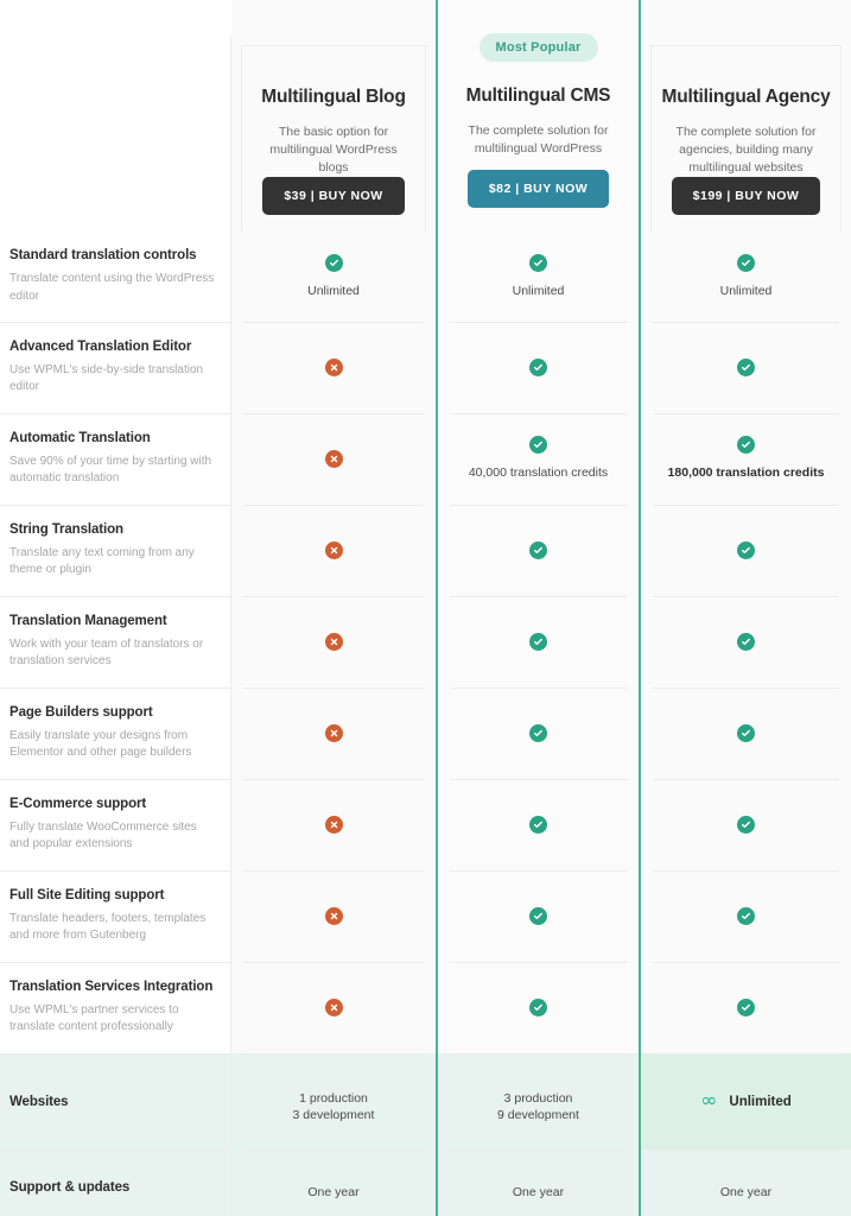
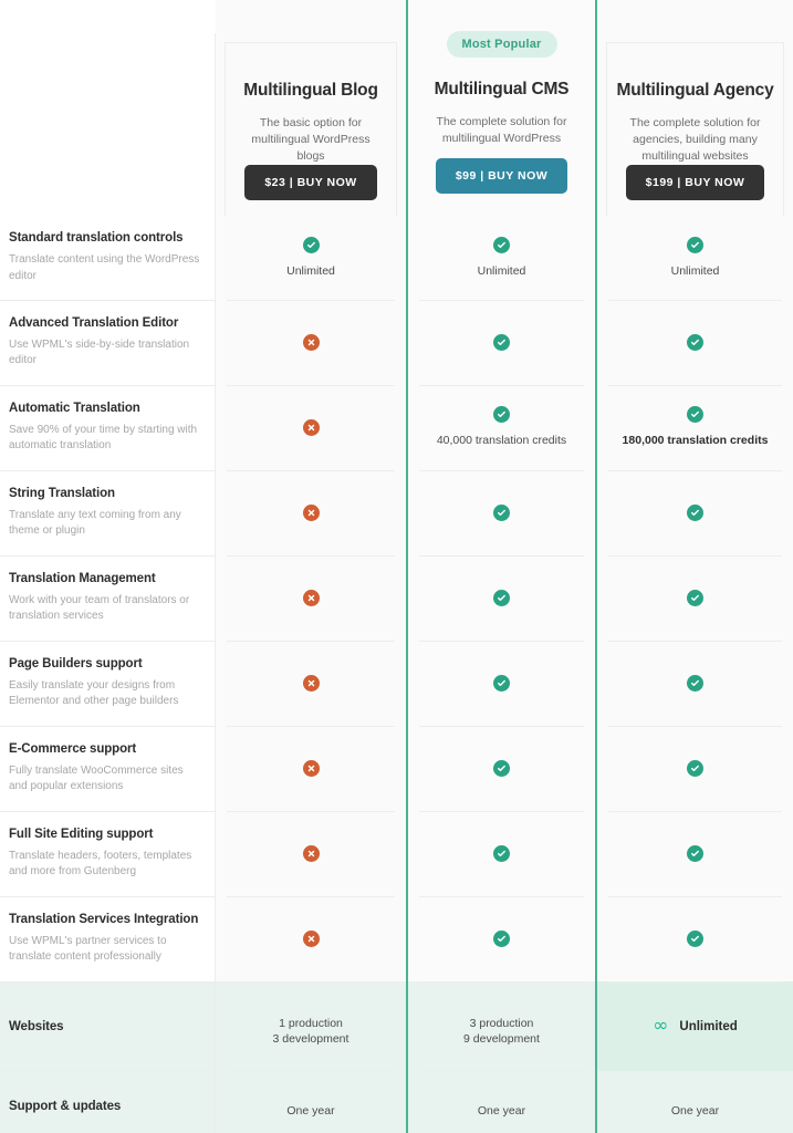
  Standard translation controls
  Translate content using the WordPress editor
  Advanced Translation Editor
  Use WPML's side-by-side translation editor
  Automatic Translation
  Save 90% of your time by starting with automatic translation
  String Translation
  Translate any text coming from any theme or plugin
  Translation Management
  Work with your team of translators or translation services
  Page Builders support
  Easily translate your designs from Elementor and other page builders
  E-Commerce support
  Fully translate WooCommerce sites and popular extensions
  Full Site Editing support
  Translate headers, footers, templates and more from Gutenberg
  Translation Services Integration
  Use WPML's partner services to translate content professionally
  Websites
  Support & updates
  Multilingual Blog
  The basic option for multilingual WordPress blogs
- $39 | BUY NOW
+ $23 | BUY NOW
  Unlimited
  1 production
  3 development
  One year
  Most Popular
  Multilingual CMS
  The complete solution for multilingual WordPress
- $82 | BUY NOW
+ $99 | BUY NOW
  Unlimited
  40,000 translation credits
  3 production
  9 development
  One year
  Multilingual Agency
  The complete solution for agencies, building many multilingual websites
  $199 | BUY NOW
  Unlimited
  180,000 translation credits
  ∞
  Unlimited
  One year
